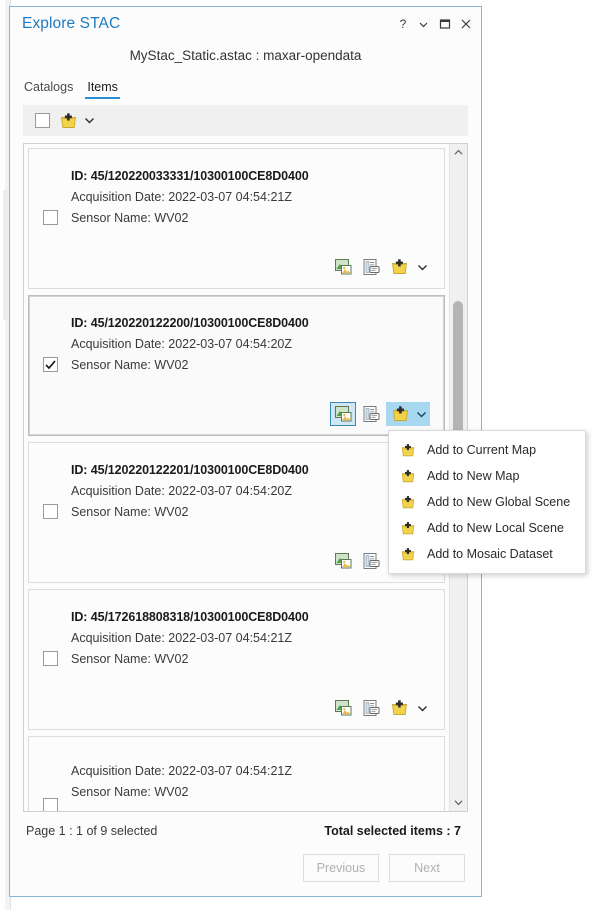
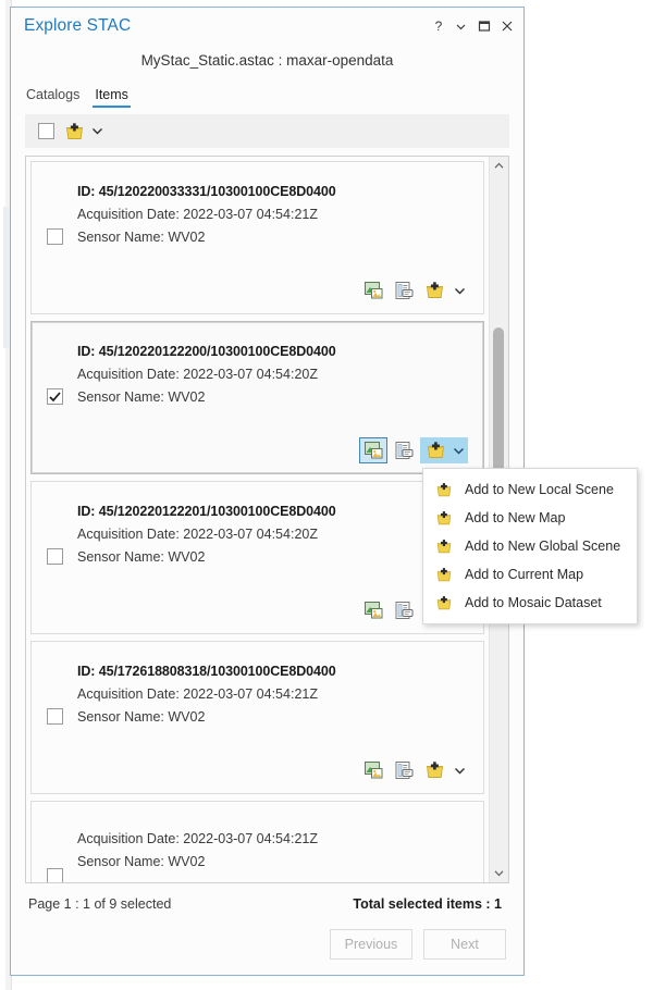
  Explore STAC
  ?
  MyStac_Static.astac : maxar-opendata
  Catalogs
  Items
  ID: 45/120220033331/10300100CE8D0400
  Acquisition Date: 2022-03-07 04:54:21Z
  Sensor Name: WV02
  ID: 45/120220122200/10300100CE8D0400
  Acquisition Date: 2022-03-07 04:54:20Z
  Sensor Name: WV02
  ID: 45/120220122201/10300100CE8D0400
  Acquisition Date: 2022-03-07 04:54:20Z
  Sensor Name: WV02
  ID: 45/172618808318/10300100CE8D0400
  Acquisition Date: 2022-03-07 04:54:21Z
  Sensor Name: WV02
  Acquisition Date: 2022-03-07 04:54:21Z
  Sensor Name: WV02
  Page 1 : 1 of 9 selected
- Total selected items : 7
+ Total selected items : 1
  Previous
  Next
- Add to Current Map
+ Add to New Local Scene
  Add to New Map
  Add to New Global Scene
- Add to New Local Scene
+ Add to Current Map
  Add to Mosaic Dataset
